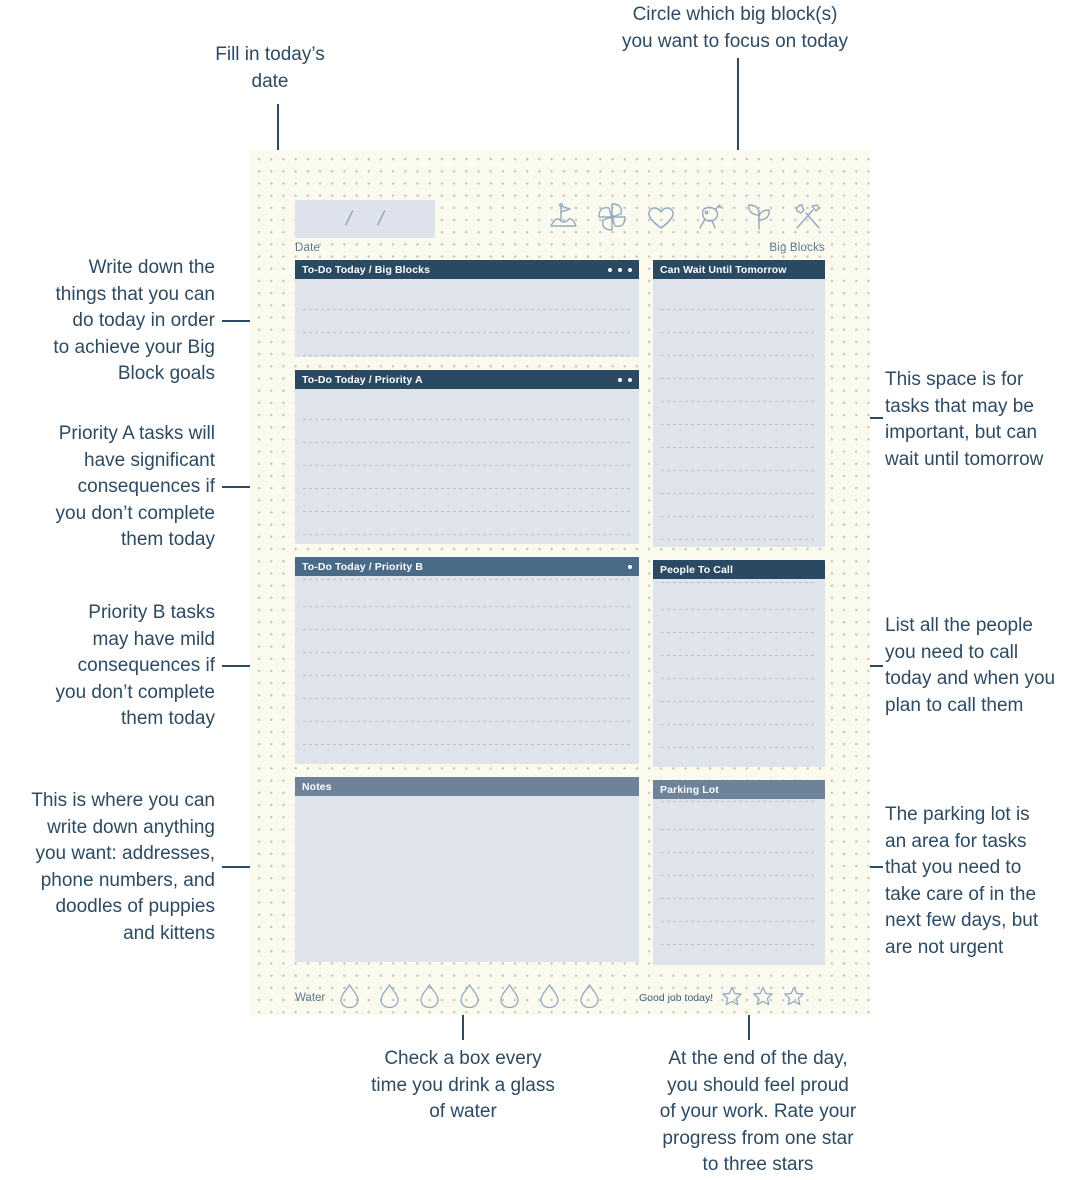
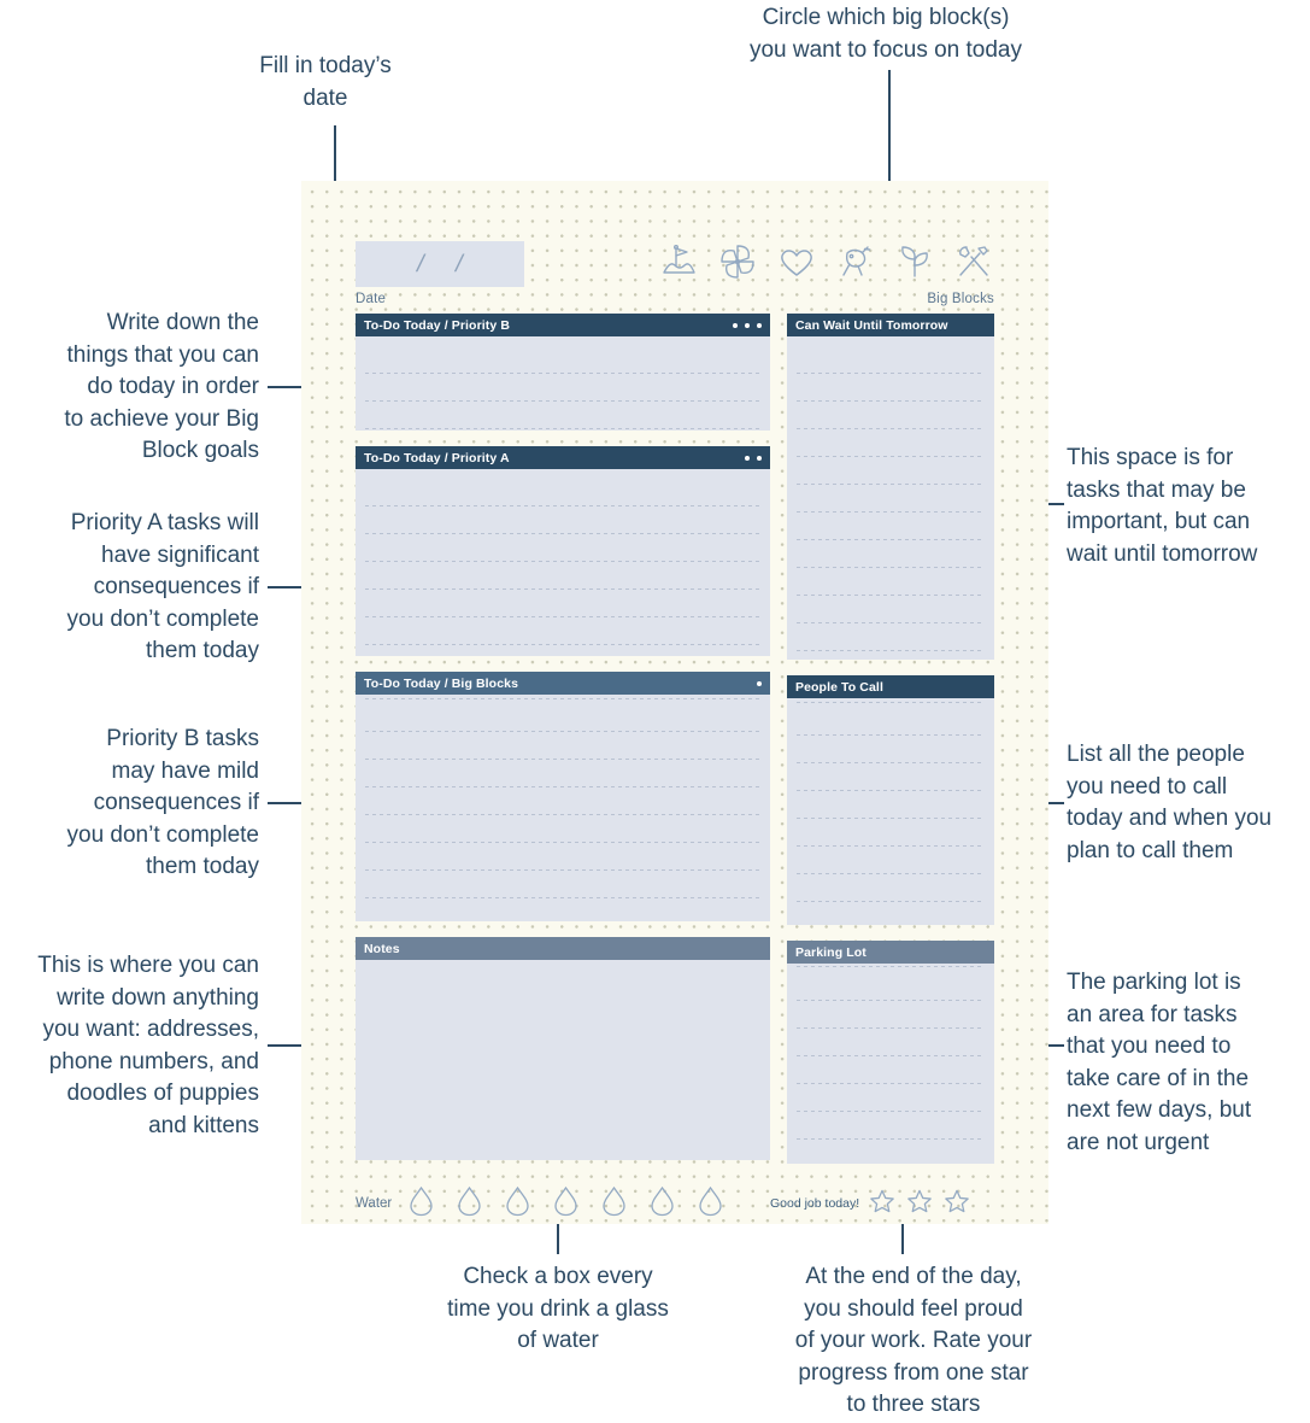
  Fill in today’s
  date
  Circle which big block(s)
  you want to focus on today
  Write down the
  things that you can
  do today in order
  to achieve your Big
  Block goals
  Priority A tasks will
  have significant
  consequences if
  you don’t complete
  them today
  Priority B tasks
  may have mild
  consequences if
  you don’t complete
  them today
  This is where you can
  write down anything
  you want: addresses,
  phone numbers, and
  doodles of puppies
  and kittens
  This space is for
  tasks that may be
  important, but can
  wait until tomorrow
  List all the people
  you need to call
  today and when you
  plan to call them
  The parking lot is
  an area for tasks
  that you need to
  take care of in the
  next few days, but
  are not urgent
  Check a box every
  time you drink a glass
  of water
  At the end of the day,
  you should feel proud
  of your work. Rate your
  progress from one star
  to three stars
  Date
  Big Blocks
- To-Do Today / Big Blocks
+ To-Do Today / Priority B
  To-Do Today / Priority A
- To-Do Today / Priority B
+ To-Do Today / Big Blocks
  Notes
  Can Wait Until Tomorrow
  People To Call
  Parking Lot
  Water
  Good job today!
